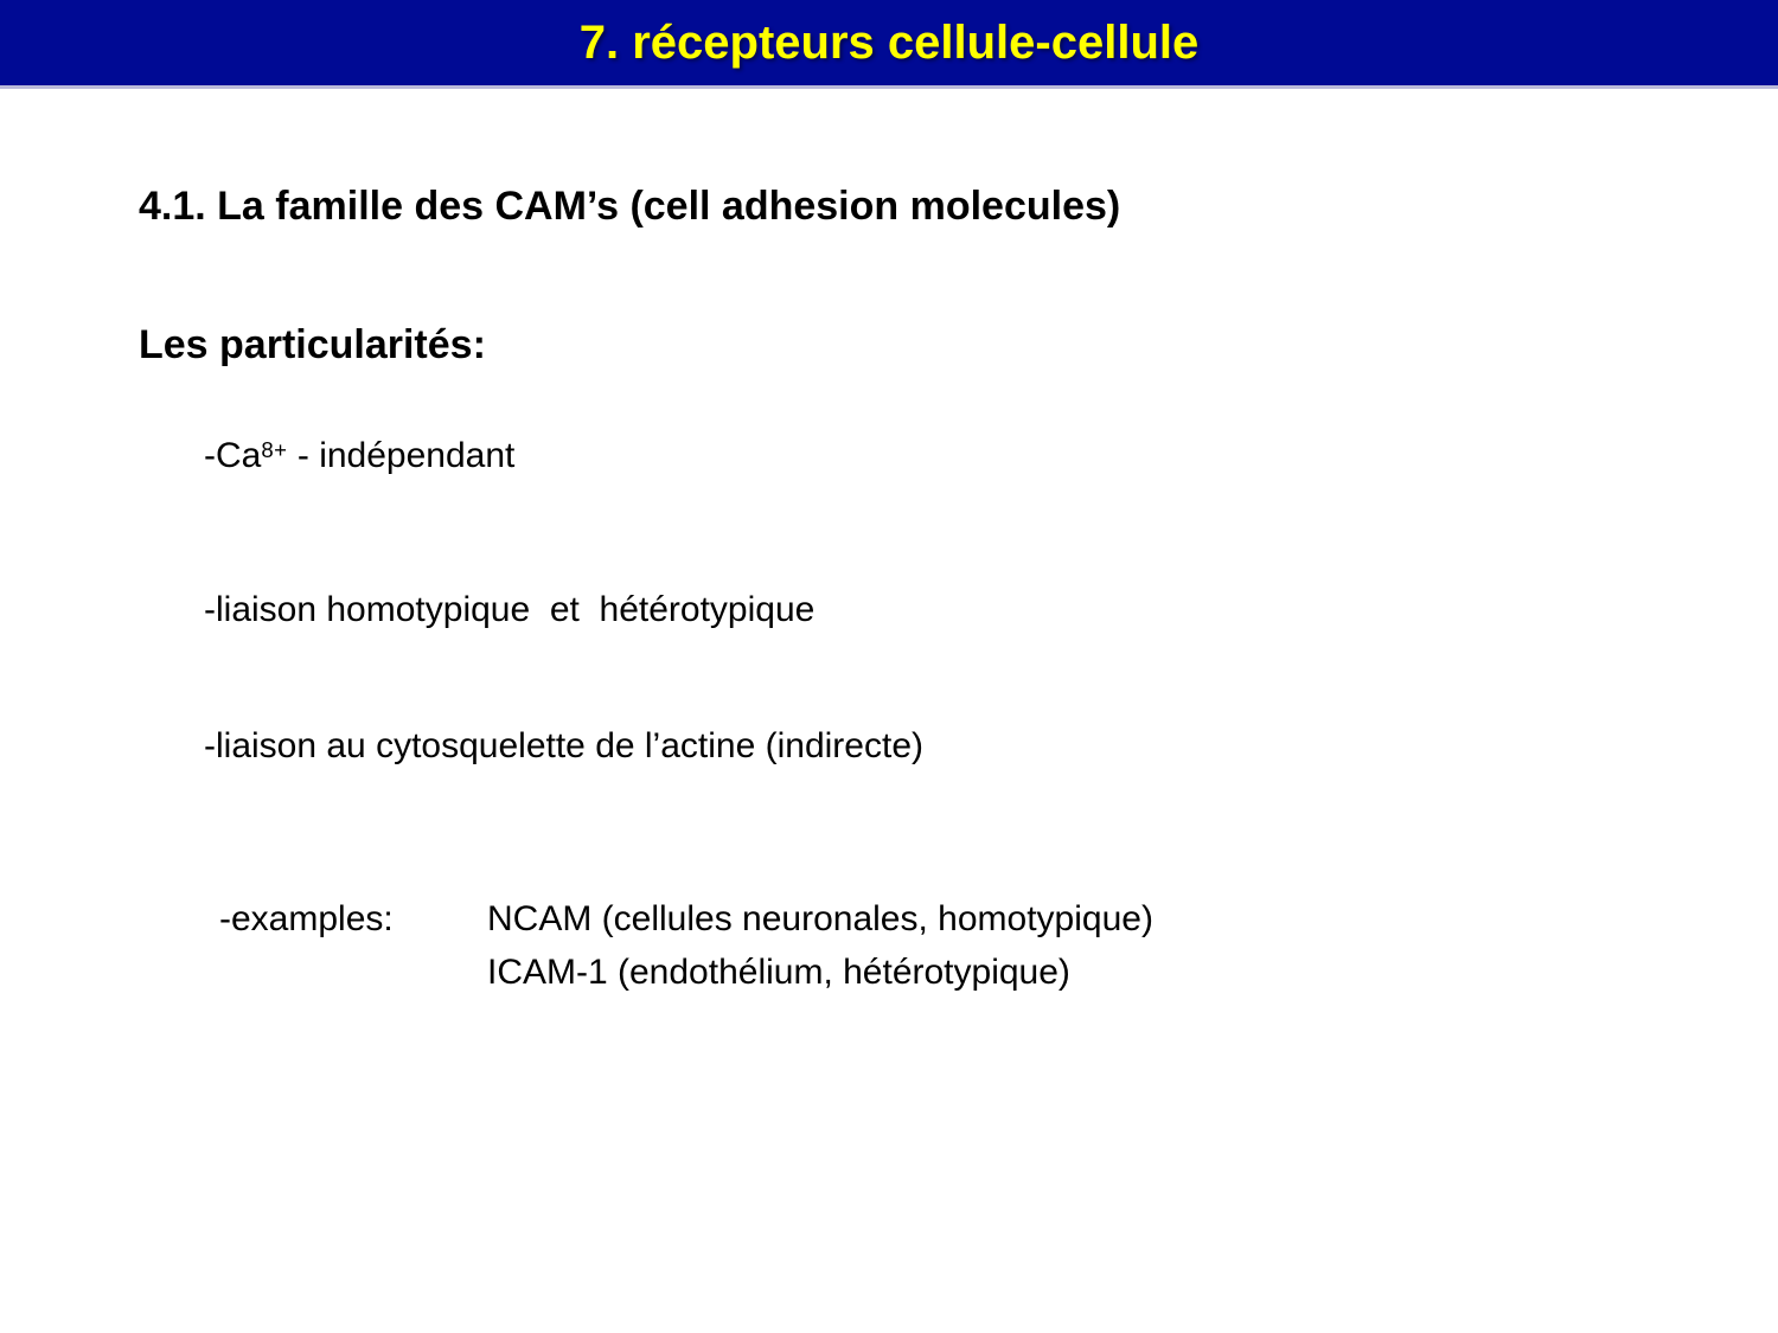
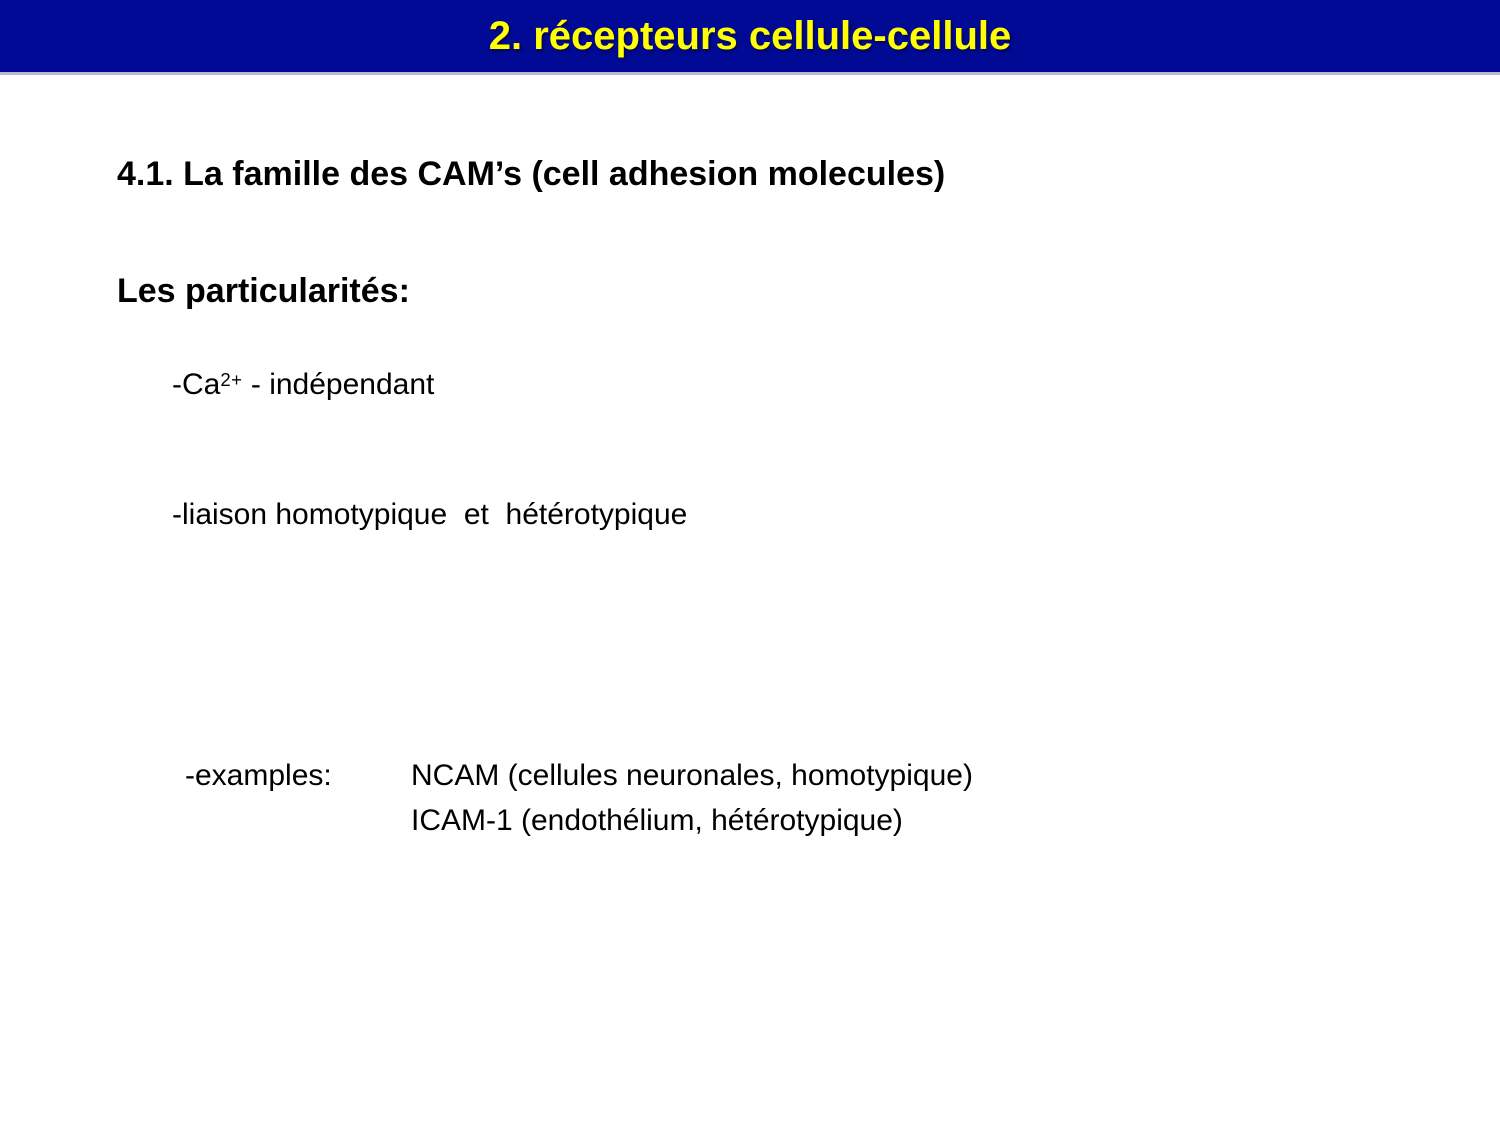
- 7. récepteurs cellule-cellule
+ 2. récepteurs cellule-cellule
  4.1. La famille des CAM’s (cell adhesion molecules)
  Les particularités:
- -Ca8+ - indépendant
+ -Ca2+ - indépendant
  -liaison homotypique et hétérotypique
- -liaison au cytosquelette de l’actine (indirecte)
  -examples:
  NCAM (cellules neuronales, homotypique)
  ICAM-1 (endothélium, hétérotypique)
